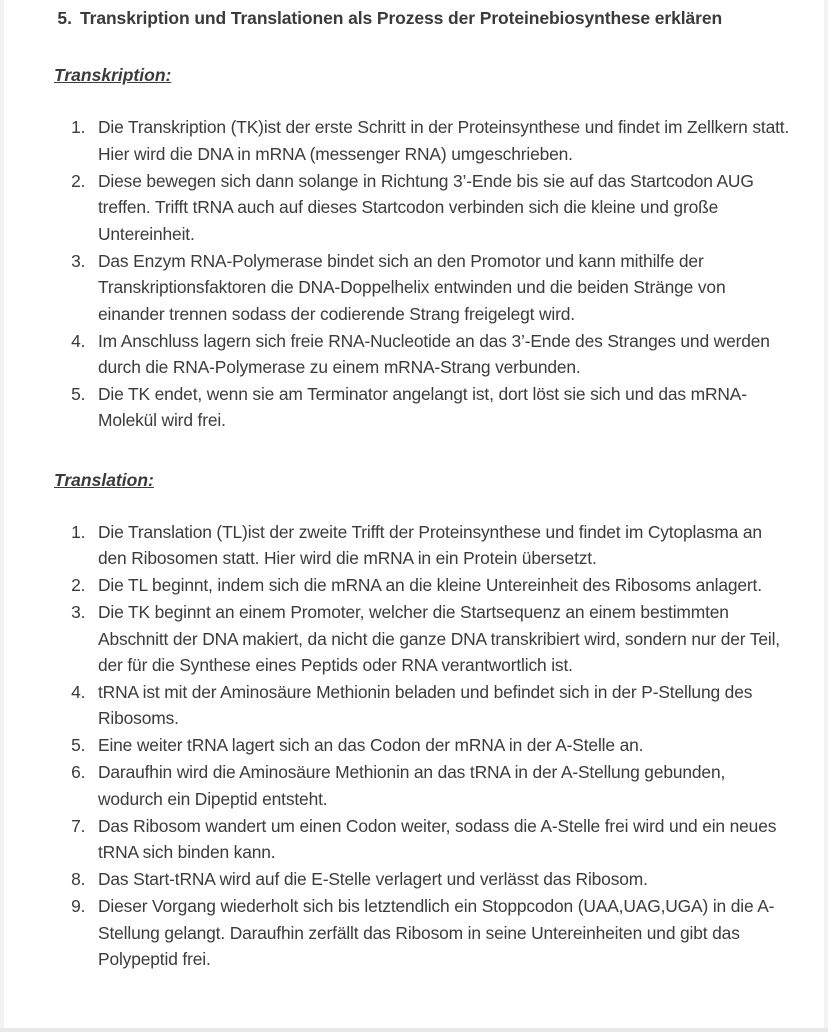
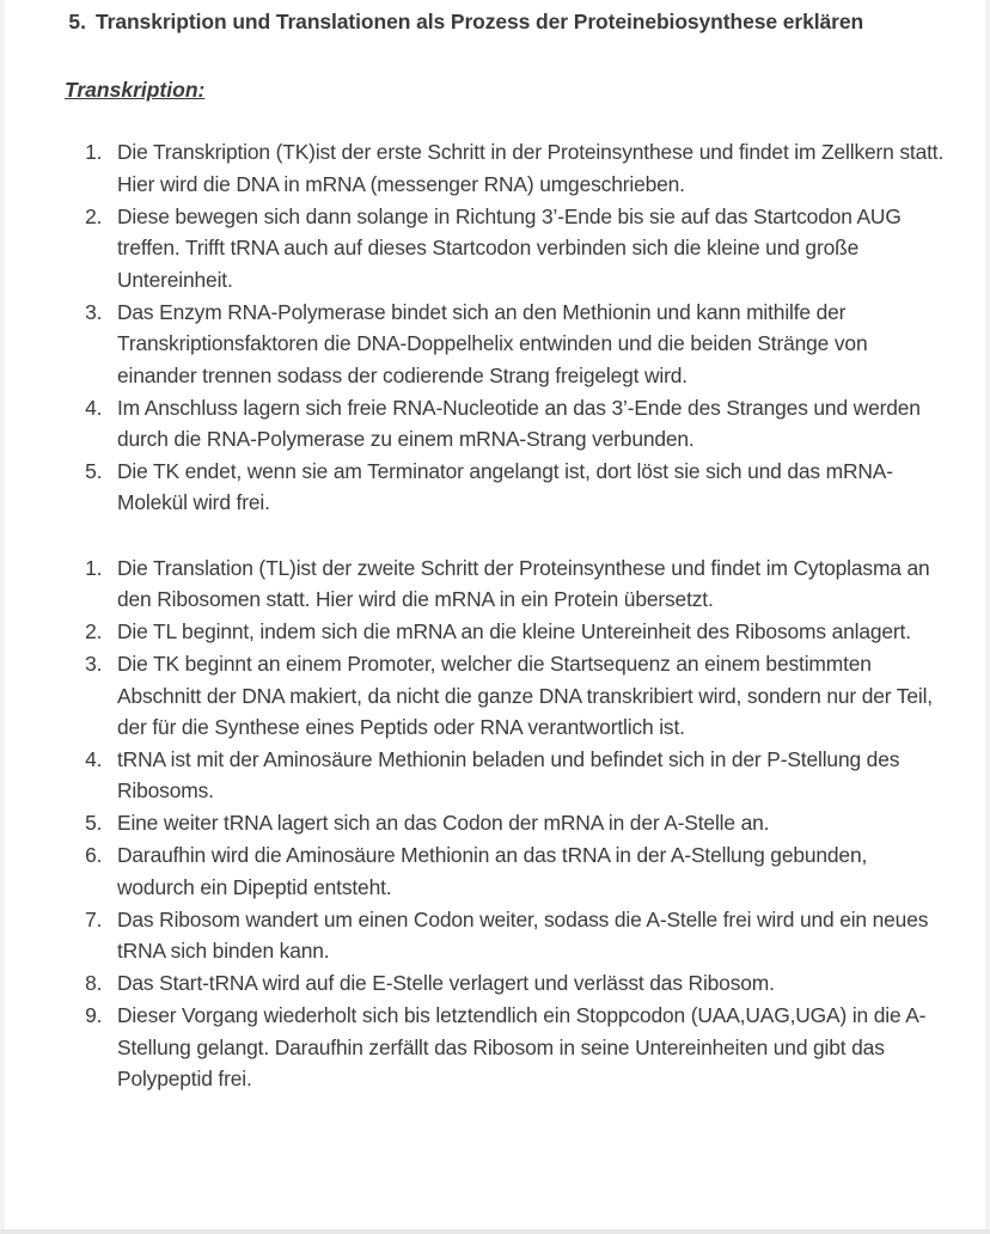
  5.
  Transkription und Translationen als Prozess der Proteinebiosynthese erklären
  Transkription:
  Die Transkription (TK)ist der erste Schritt in der Proteinsynthese und findet im Zellkern statt. Hier wird die DNA in mRNA (messenger RNA) umgeschrieben.
  Diese bewegen sich dann solange in Richtung 3’-Ende bis sie auf das Startcodon AUG treffen. Trifft tRNA auch auf dieses Startcodon verbinden sich die kleine und große Untereinheit.
- Das Enzym RNA-Polymerase bindet sich an den Promotor und kann mithilfe der Transkriptionsfaktoren die DNA-Doppelhelix entwinden und die beiden Stränge von einander trennen sodass der codierende Strang freigelegt wird.
+ Das Enzym RNA-Polymerase bindet sich an den Methionin und kann mithilfe der Transkriptionsfaktoren die DNA-Doppelhelix entwinden und die beiden Stränge von einander trennen sodass der codierende Strang freigelegt wird.
  Im Anschluss lagern sich freie RNA-Nucleotide an das 3’-Ende des Stranges und werden durch die RNA-Polymerase zu einem mRNA-Strang verbunden.
  Die TK endet, wenn sie am Terminator angelangt ist, dort löst sie sich und das mRNA-Molekül wird frei.
- Translation:
- Die Translation (TL)ist der zweite Trifft der Proteinsynthese und findet im Cytoplasma an den Ribosomen statt. Hier wird die mRNA in ein Protein übersetzt.
+ Die Translation (TL)ist der zweite Schritt der Proteinsynthese und findet im Cytoplasma an den Ribosomen statt. Hier wird die mRNA in ein Protein übersetzt.
  Die TL beginnt, indem sich die mRNA an die kleine Untereinheit des Ribosoms anlagert.
  Die TK beginnt an einem Promoter, welcher die Startsequenz an einem bestimmten Abschnitt der DNA makiert, da nicht die ganze DNA transkribiert wird, sondern nur der Teil, der für die Synthese eines Peptids oder RNA verantwortlich ist.
  tRNA ist mit der Aminosäure Methionin beladen und befindet sich in der P-Stellung des Ribosoms.
  Eine weiter tRNA lagert sich an das Codon der mRNA in der A-Stelle an.
  Daraufhin wird die Aminosäure Methionin an das tRNA in der A-Stellung gebunden, wodurch ein Dipeptid entsteht.
  Das Ribosom wandert um einen Codon weiter, sodass die A-Stelle frei wird und ein neues tRNA sich binden kann.
  Das Start-tRNA wird auf die E-Stelle verlagert und verlässt das Ribosom.
  Dieser Vorgang wiederholt sich bis letztendlich ein Stoppcodon (UAA,UAG,UGA) in die A-Stellung gelangt. Daraufhin zerfällt das Ribosom in seine Untereinheiten und gibt das Polypeptid frei.
